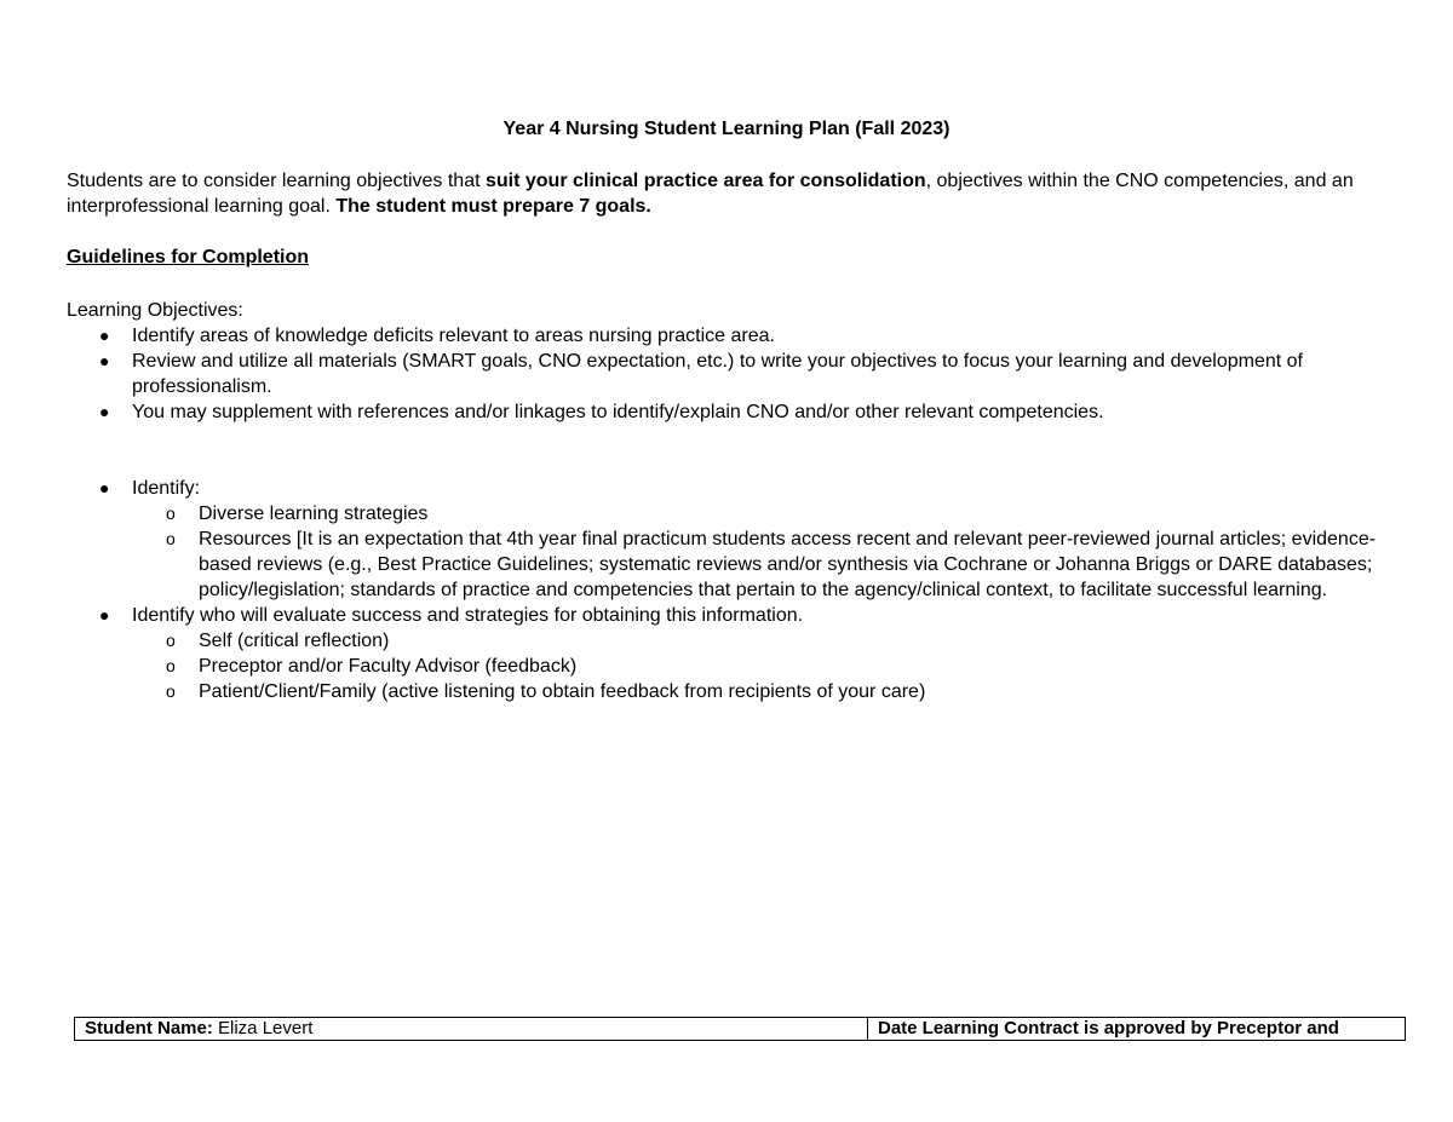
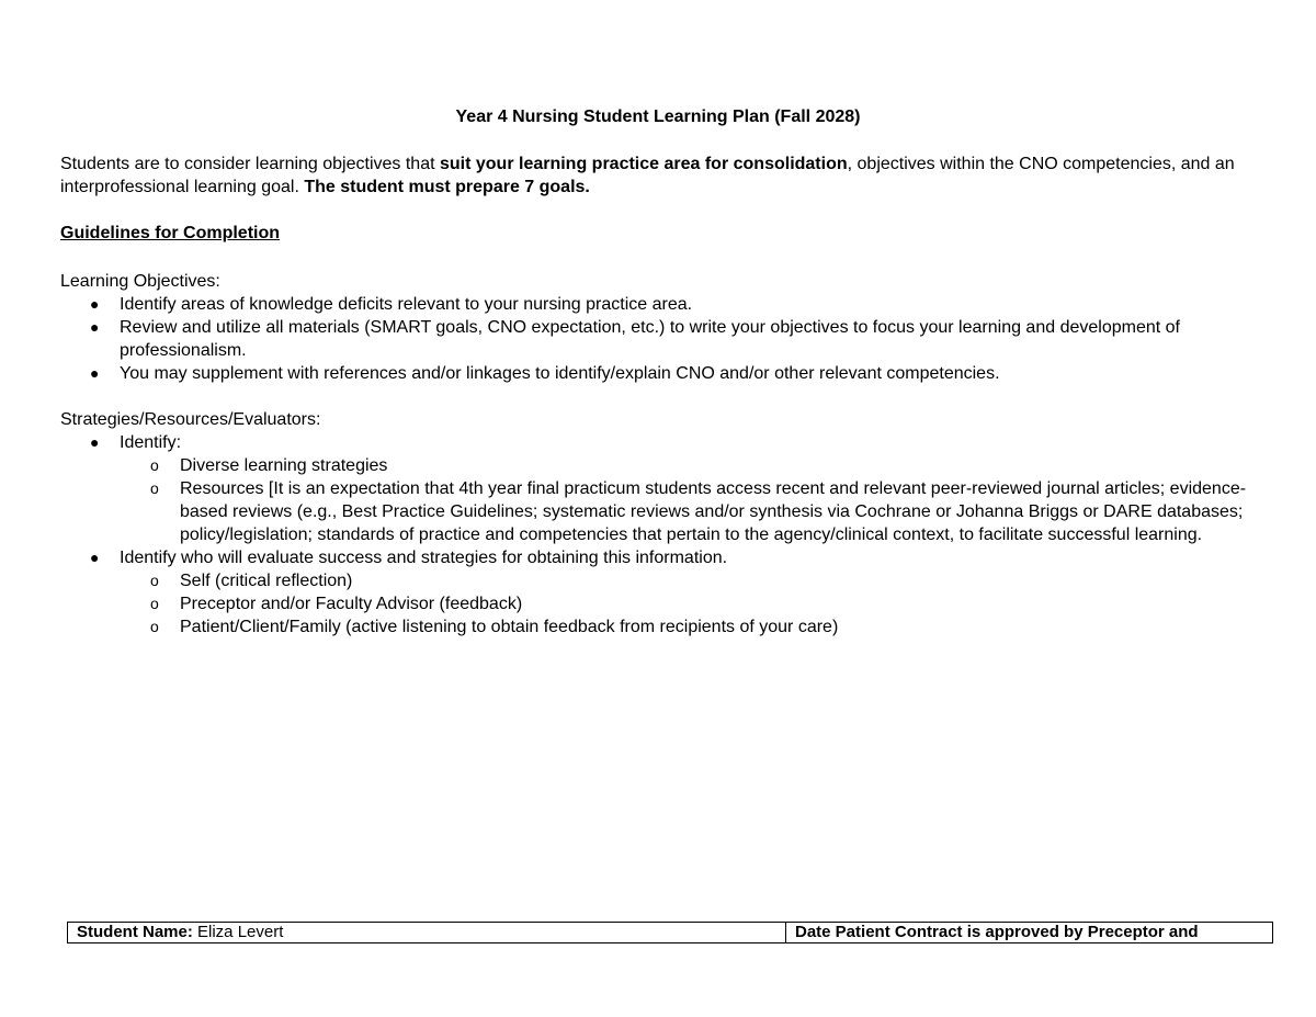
- Year 4 Nursing Student Learning Plan (Fall 2023)
+ Year 4 Nursing Student Learning Plan (Fall 2028)
- Students are to consider learning objectives that suit your clinical practice area for consolidation, objectives within the CNO competencies, and an interprofessional learning goal. The student must prepare 7 goals.
+ Students are to consider learning objectives that suit your learning practice area for consolidation, objectives within the CNO competencies, and an interprofessional learning goal. The student must prepare 7 goals.
  Guidelines for Completion
  Learning Objectives:
  ●
- Identify areas of knowledge deficits relevant to areas nursing practice area.
+ Identify areas of knowledge deficits relevant to your nursing practice area.
  ●
  Review and utilize all materials (SMART goals, CNO expectation, etc.) to write your objectives to focus your learning and development of professionalism.
  ●
  You may supplement with references and/or linkages to identify/explain CNO and/or other relevant competencies.
+ Strategies/Resources/Evaluators:
  ●
  Identify:
  o
  Diverse learning strategies
  o
  Resources [It is an expectation that 4th year final practicum students access recent and relevant peer-reviewed journal articles; evidence-based reviews (e.g., Best Practice Guidelines; systematic reviews and/or synthesis via Cochrane or Johanna Briggs or DARE databases; policy/legislation; standards of practice and competencies that pertain to the agency/clinical context, to facilitate successful learning.
  ●
  Identify who will evaluate success and strategies for obtaining this information.
  o
  Self (critical reflection)
  o
  Preceptor and/or Faculty Advisor (feedback)
  o
  Patient/Client/Family (active listening to obtain feedback from recipients of your care)
  Student Name: Eliza Levert
- Date Learning Contract is approved by Preceptor and
+ Date Patient Contract is approved by Preceptor and
